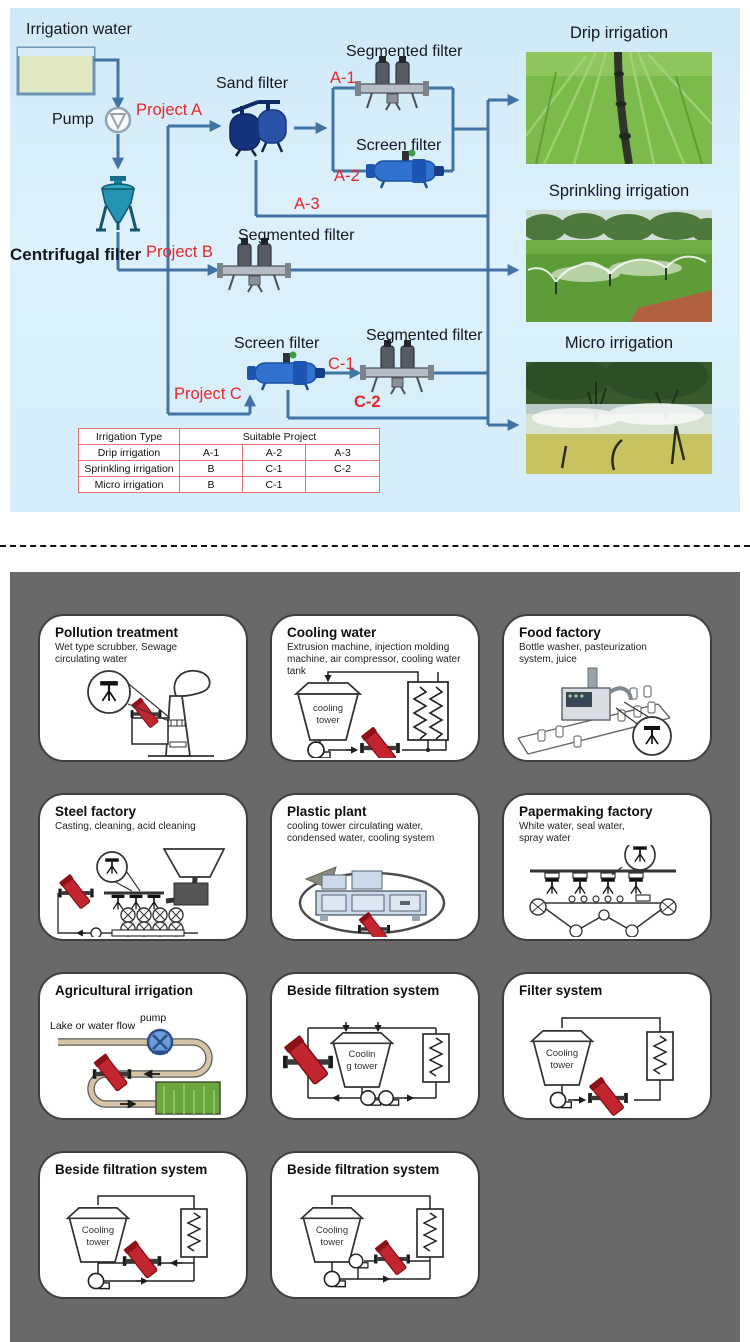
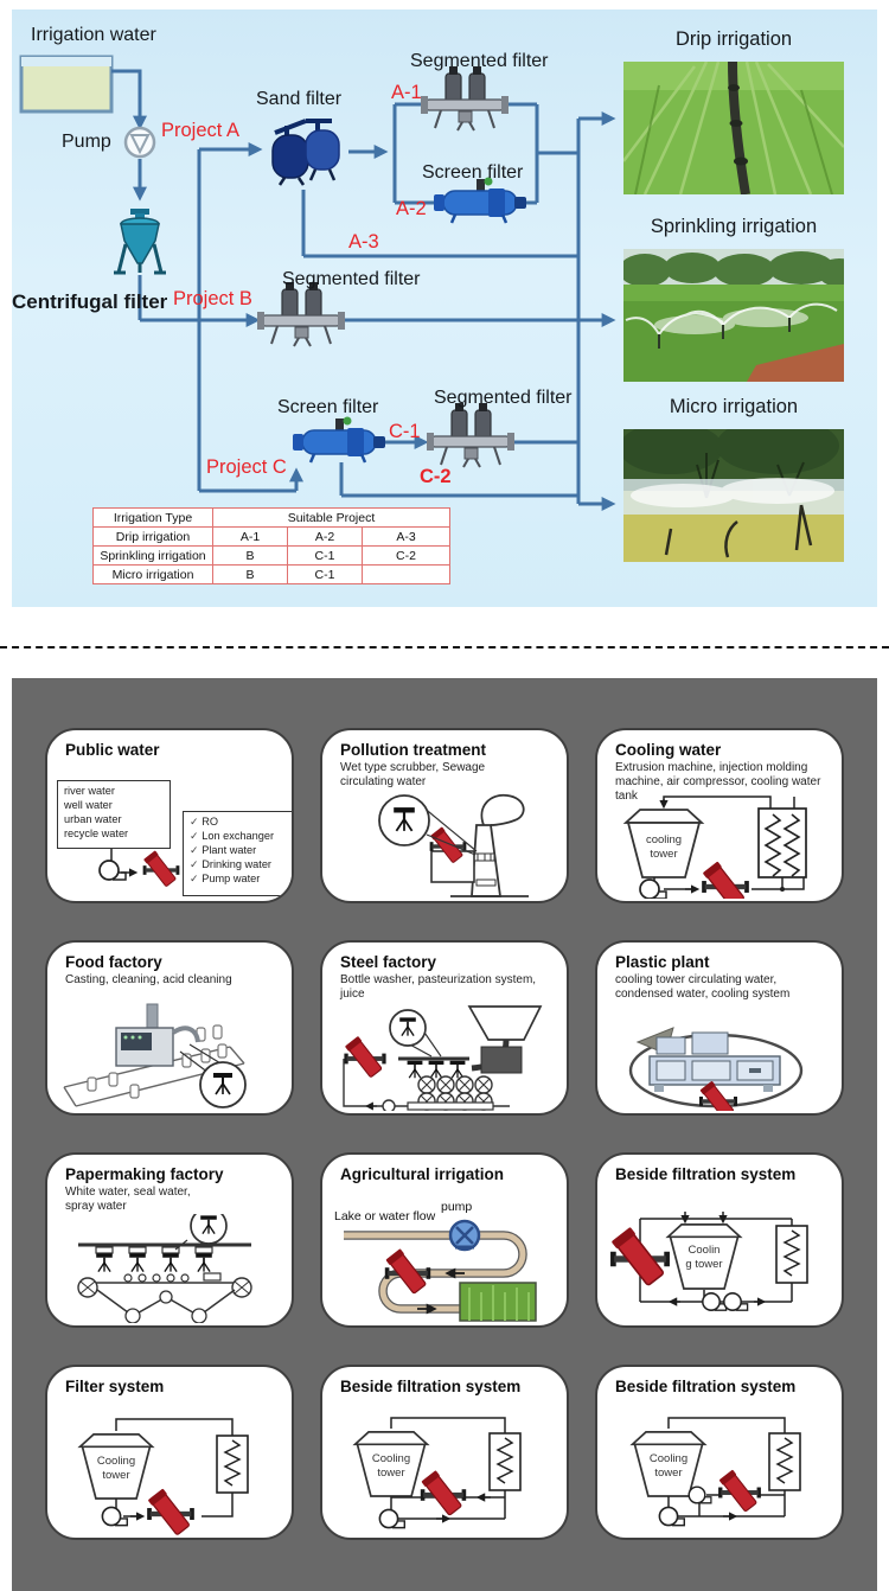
  Irrigation water
  Pump
  Project A
  Sand filter
  Segmented filter
  A-1
  Screen filter
  A-2
  A-3
  Centrifugal filter
  Project B
  Segmented filter
  Screen filter
  C-1
  Segmented filter
  Project C
  C-2
  Drip irrigation
  Sprinkling irrigation
  Micro irrigation
  Irrigation Type	Suitable Project
  Drip irrigation	A-1	A-2	A-3
  Sprinkling irrigation	B	C-1	C-2
  Micro irrigation	B	C-1
+ Public water
+ river water
+ well water
+ urban water
+ recycle water
+ RO
+ Lon exchanger
+ Plant water
+ Drinking water
+ Pump water
  Pollution treatment
  Wet type scrubber, Sewage circulating water
  Cooling water
  Extrusion machine, injection molding machine, air compressor, cooling water tank
  cooling
  tower
  Food factory
- Bottle washer, pasteurization system, juice
+ Casting, cleaning, acid cleaning
  Steel factory
- Casting, cleaning, acid cleaning
+ Bottle washer, pasteurization system, juice
  Plastic plant
  cooling tower circulating water, condensed water, cooling system
  Papermaking factory
  White water, seal water, spray water
  Agricultural irrigation
  Lake or water flow
  pump
  Beside filtration system
  Coolin
  g tower
  Filter system
  Cooling
  tower
  Beside filtration system
  Cooling
  tower
  Beside filtration system
  Cooling
  tower
